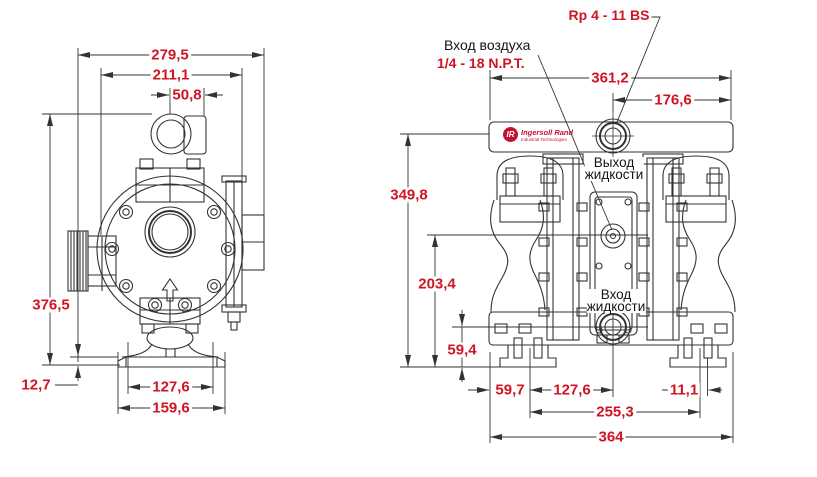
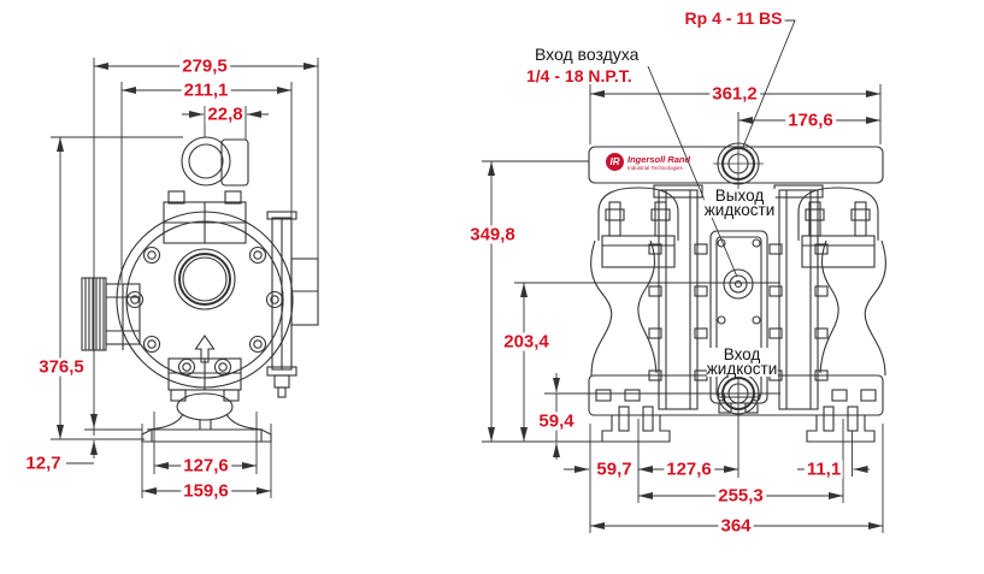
  279,5
  211,1
- 50,8
+ 22,8
  376,5
  12,7
  127,6
  159,6
  361,2
  176,6
  349,8
  203,4
  59,4
  59,7
  127,6
  11,1
  255,3
  364
  Вход воздуха
  1/4 - 18 N.P.T.
  Rp 4 - 11 BS
  Выход
  жидкости
  Вход
  жидкости
  IR
  Ingersoll Rand
